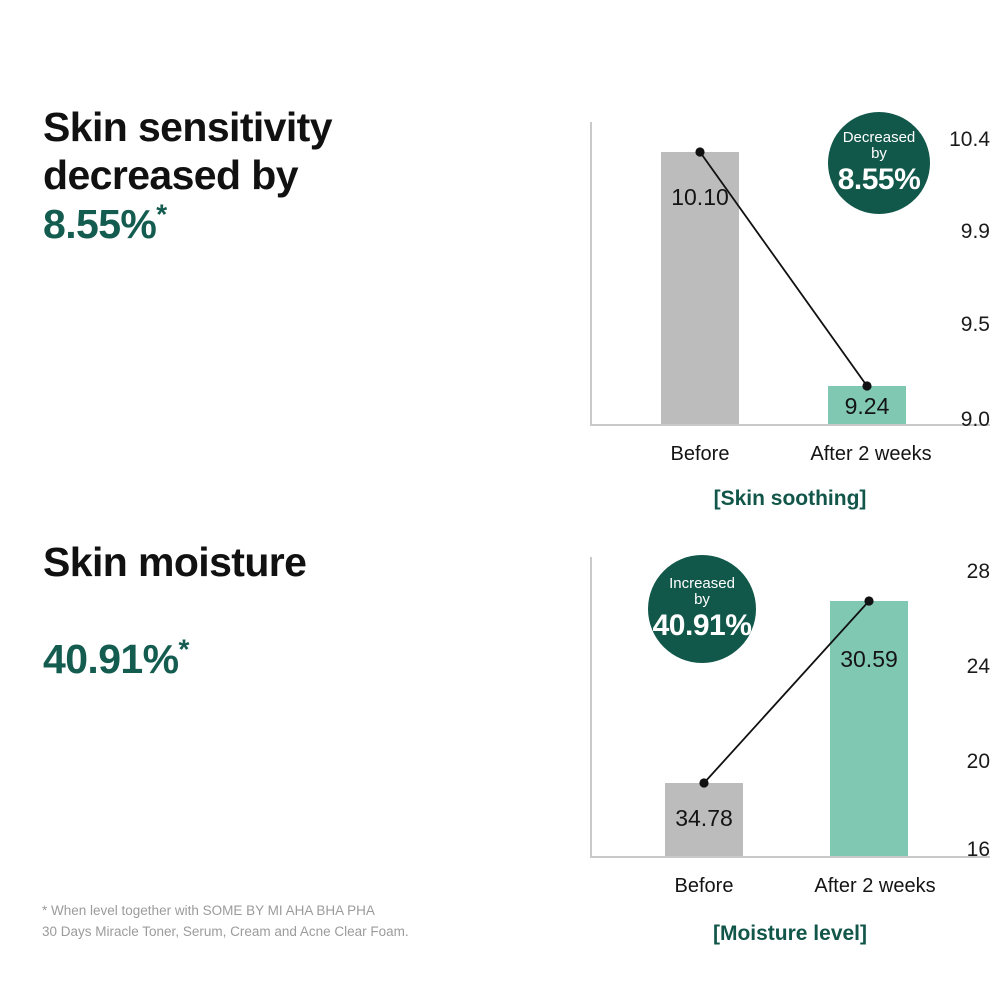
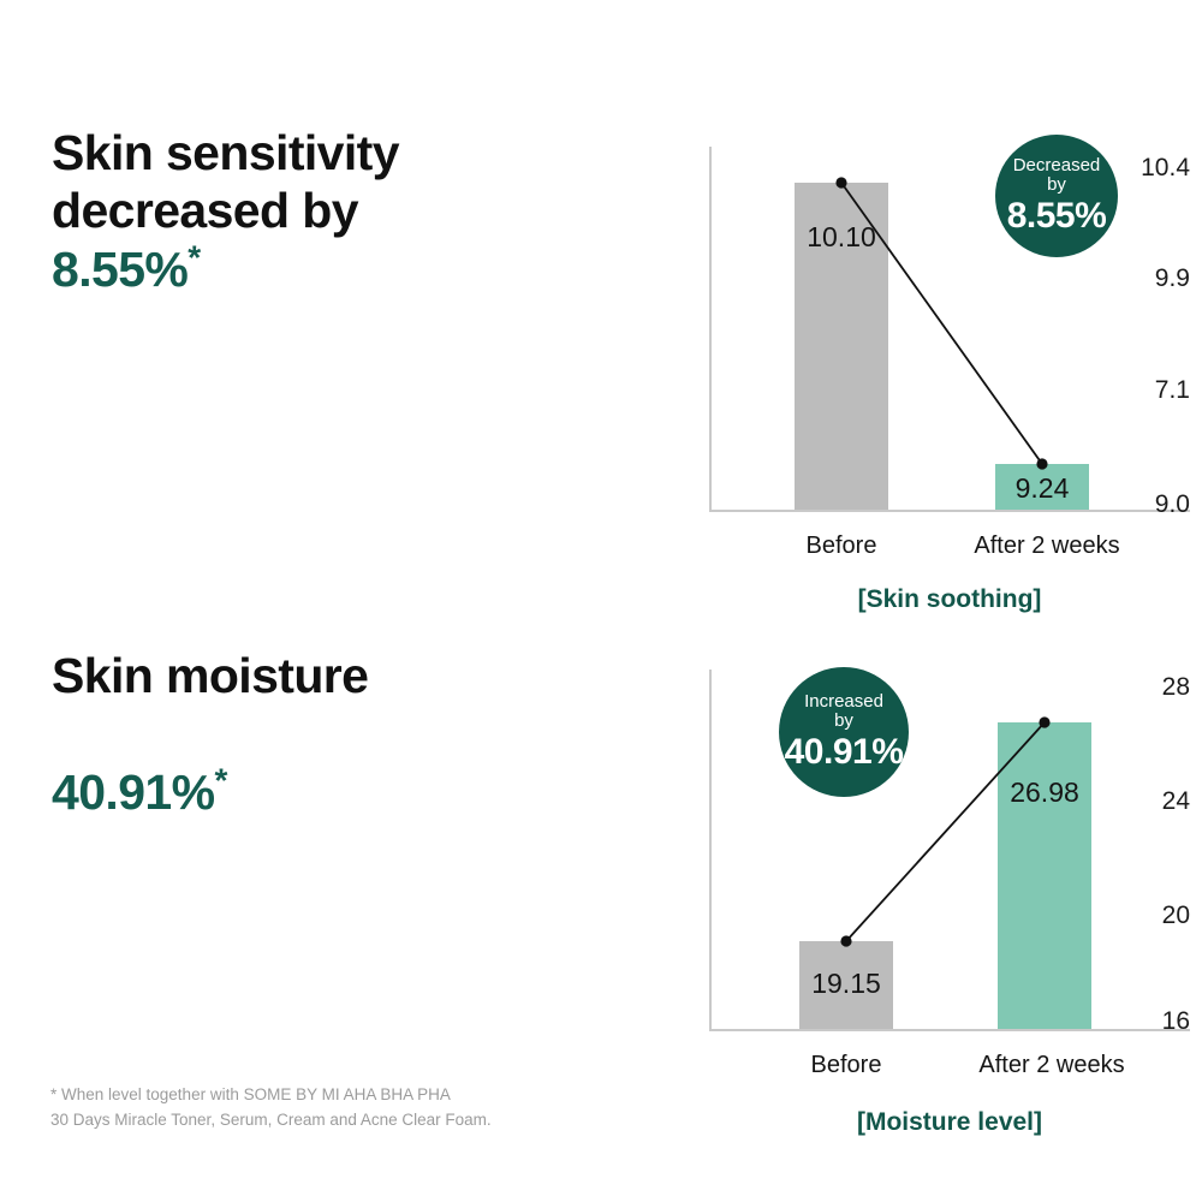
  Skin sensitivity
  decreased by
  8.55%*
  Skin moisture
  40.91%*
  * When level together with SOME BY MI AHA BHA PHA
  30 Days Miracle Toner, Serum, Cream and Acne Clear Foam.
  10.4
  9.9
- 9.5
+ 7.1
  9.0
  10.10
  9.24
  Before
  After 2 weeks
  Decreased
  by
  8.55%
  [Skin soothing]
  28
  24
  20
  16
- 34.78
+ 19.15
- 30.59
+ 26.98
  Before
  After 2 weeks
  Increased
  by
  40.91%
  [Moisture level]
